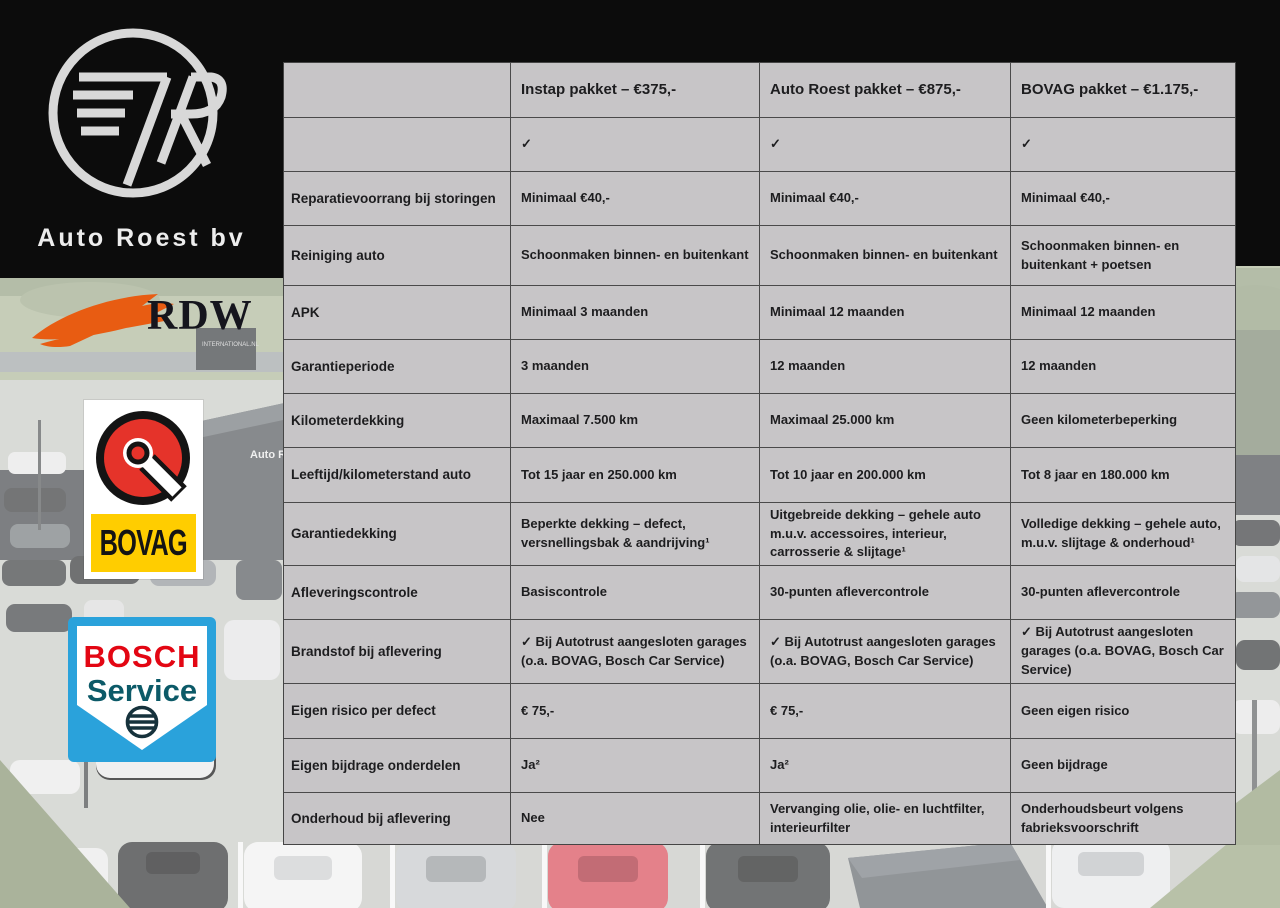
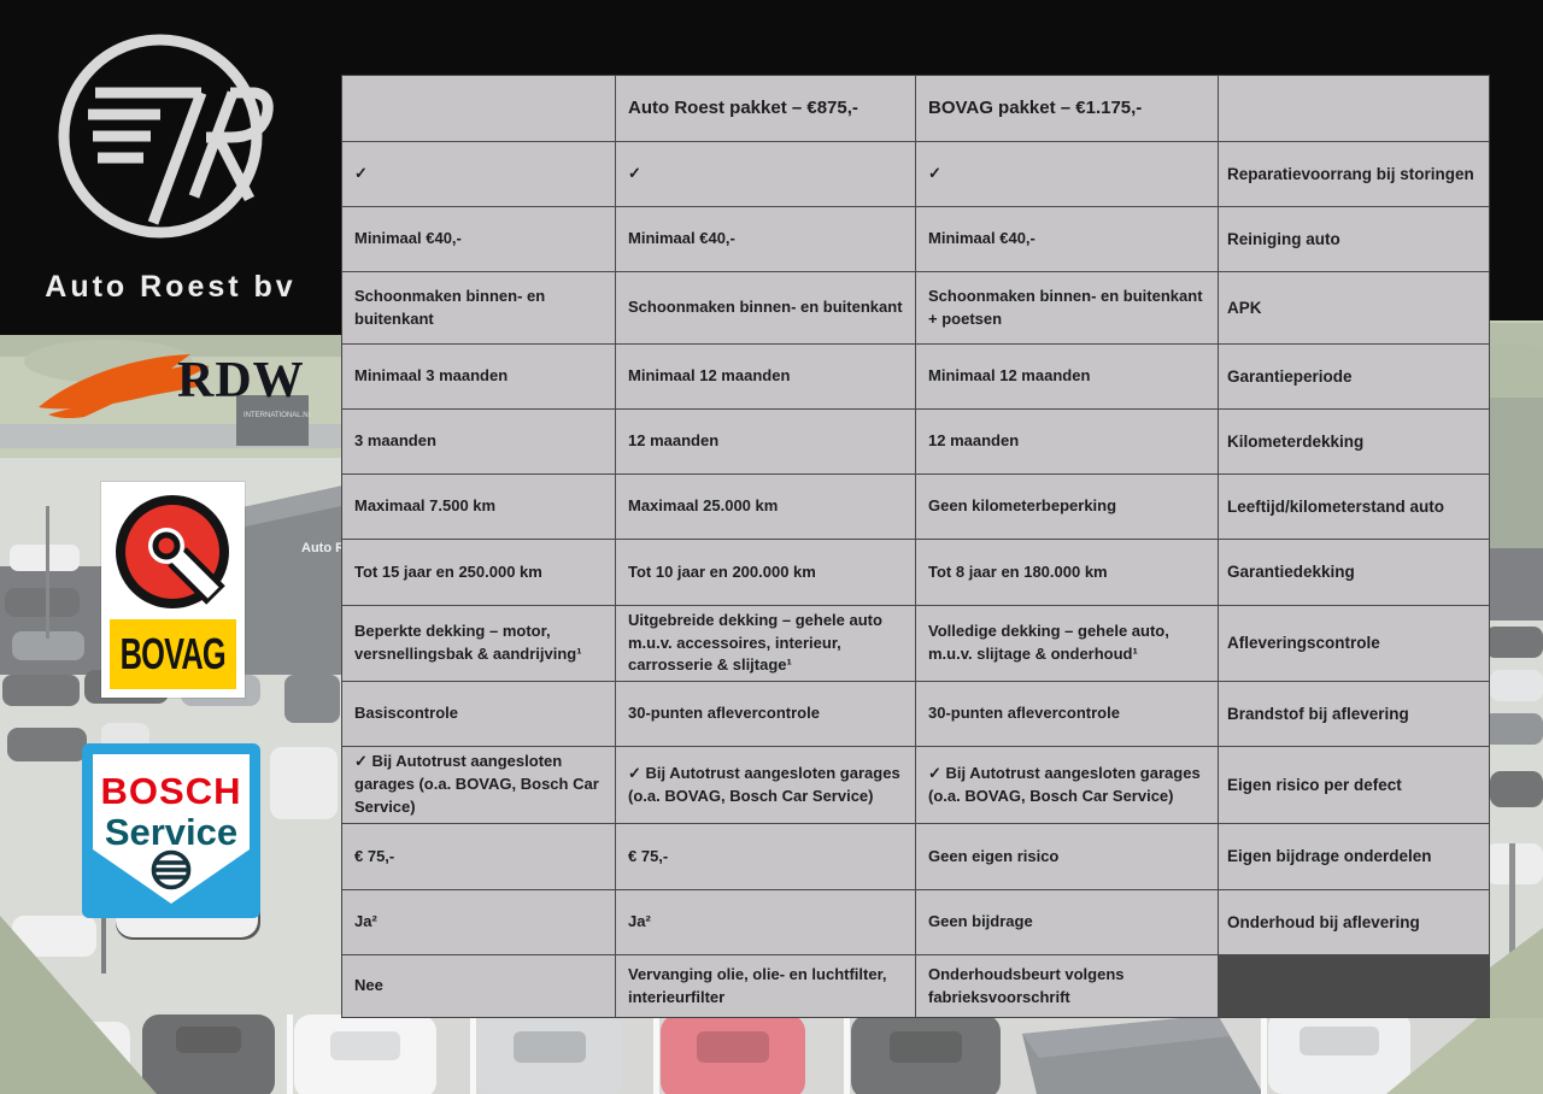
  Auto Roest bv
  RDW
  BOVAG
  BOSCH
  Service
- Instap pakket – €375,-
  Auto Roest pakket – €875,-
  BOVAG pakket – €1.175,-
  ✓
  ✓
  ✓
  Reparatievoorrang bij storingen
  Minimaal €40,-
  Minimaal €40,-
  Minimaal €40,-
  Reiniging auto
  Schoonmaken binnen- en buitenkant
  Schoonmaken binnen- en buitenkant
  Schoonmaken binnen- en buitenkant + poetsen
  APK
  Minimaal 3 maanden
  Minimaal 12 maanden
  Minimaal 12 maanden
  Garantieperiode
  3 maanden
  12 maanden
  12 maanden
  Kilometerdekking
  Maximaal 7.500 km
  Maximaal 25.000 km
  Geen kilometerbeperking
  Leeftijd/kilometerstand auto
  Tot 15 jaar en 250.000 km
  Tot 10 jaar en 200.000 km
  Tot 8 jaar en 180.000 km
  Garantiedekking
- Beperkte dekking – defect, versnellingsbak & aandrijving¹
+ Beperkte dekking – motor, versnellingsbak & aandrijving¹
  Uitgebreide dekking – gehele auto m.u.v. accessoires, interieur, carrosserie & slijtage¹
  Volledige dekking – gehele auto, m.u.v. slijtage & onderhoud¹
  Afleveringscontrole
  Basiscontrole
  30-punten aflevercontrole
  30-punten aflevercontrole
  Brandstof bij aflevering
  ✓ Bij Autotrust aangesloten garages (o.a. BOVAG, Bosch Car Service)
  ✓ Bij Autotrust aangesloten garages (o.a. BOVAG, Bosch Car Service)
  ✓ Bij Autotrust aangesloten garages (o.a. BOVAG, Bosch Car Service)
  Eigen risico per defect
  € 75,-
  € 75,-
  Geen eigen risico
  Eigen bijdrage onderdelen
  Ja²
  Ja²
  Geen bijdrage
  Onderhoud bij aflevering
  Nee
  Vervanging olie, olie- en luchtfilter, interieurfilter
  Onderhoudsbeurt volgens fabrieksvoorschrift
